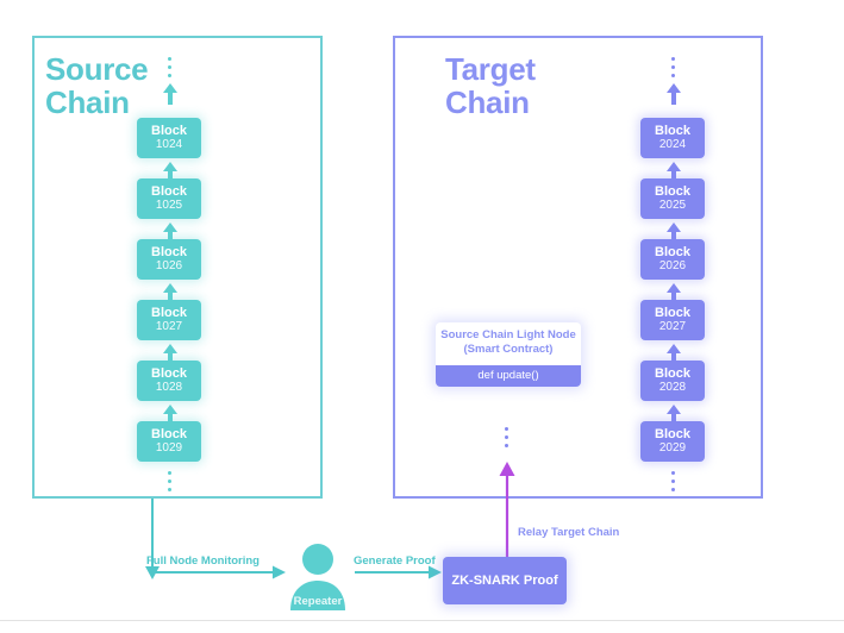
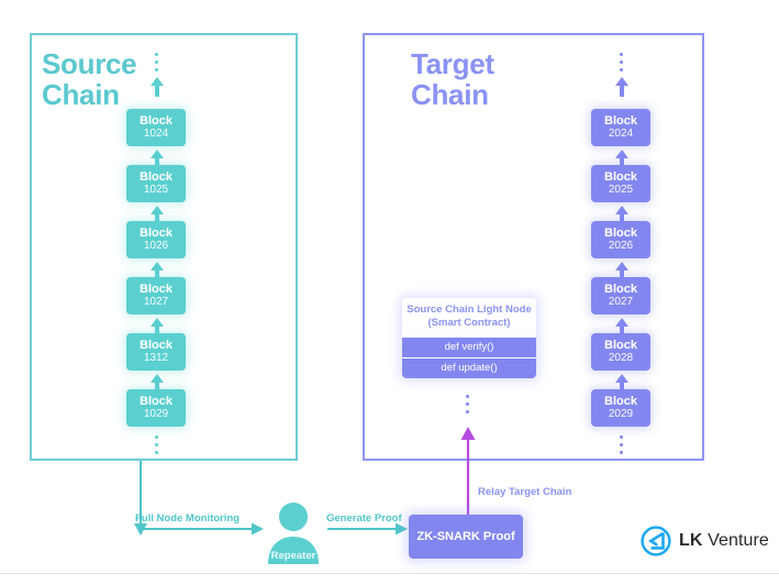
  Source
  Chain
  Target
  Chain
  Block
  1024
  Block
  1025
  Block
  1026
  Block
  1027
  Block
- 1028
+ 1312
  Block
  1029
  Block
  2024
  Block
  2025
  Block
  2026
  Block
  2027
  Block
  2028
  Block
  2029
  Source Chain Light Node
  (Smart Contract)
+ def verify()
  def update()
  Repeater
  ZK-SNARK Proof
  Full Node Monitoring
  Generate Proof
  Relay Target Chain
+ LK Venture
